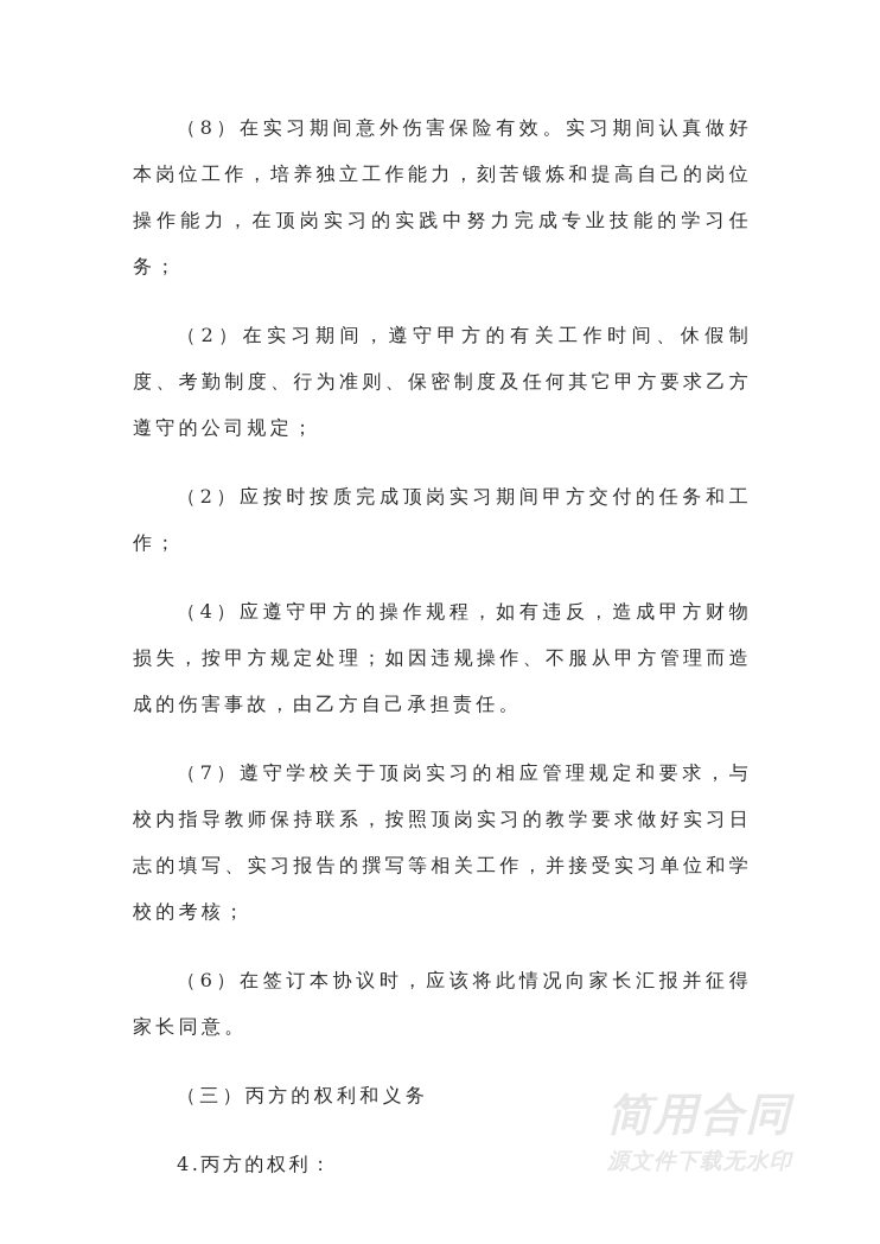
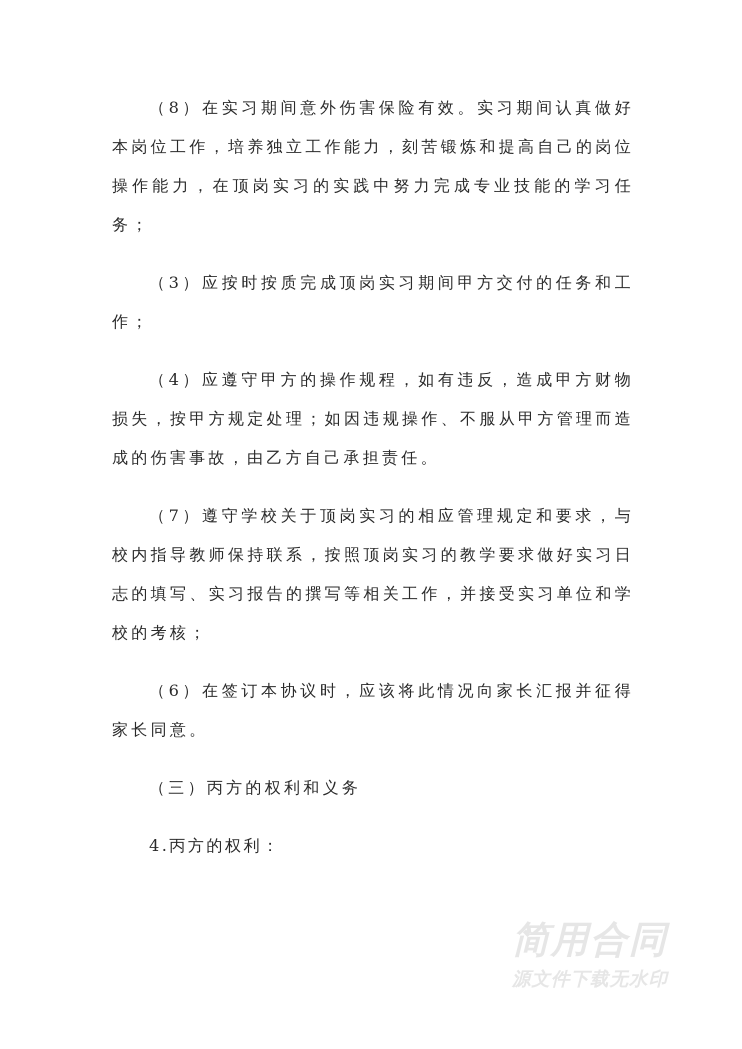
  （8）在实习期间意外伤害保险有效。实习期间认真做好本岗位工作，培养独立工作能力，刻苦锻炼和提高自己的岗位操作能力，在顶岗实习的实践中努力完成专业技能的学习任务；
- （2）在实习期间，遵守甲方的有关工作时间、休假制度、考勤制度、行为准则、保密制度及任何其它甲方要求乙方遵守的公司规定；
- （2）应按时按质完成顶岗实习期间甲方交付的任务和工作；
+ （3）应按时按质完成顶岗实习期间甲方交付的任务和工作；
  （4）应遵守甲方的操作规程，如有违反，造成甲方财物损失，按甲方规定处理；如因违规操作、不服从甲方管理而造成的伤害事故，由乙方自己承担责任。
  （7）遵守学校关于顶岗实习的相应管理规定和要求，与校内指导教师保持联系，按照顶岗实习的教学要求做好实习日志的填写、实习报告的撰写等相关工作，并接受实习单位和学校的考核；
  （6）在签订本协议时，应该将此情况向家长汇报并征得家长同意。
  （三）丙方的权利和义务
  4.丙方的权利：
  简用合同
  源文件下载无水印
